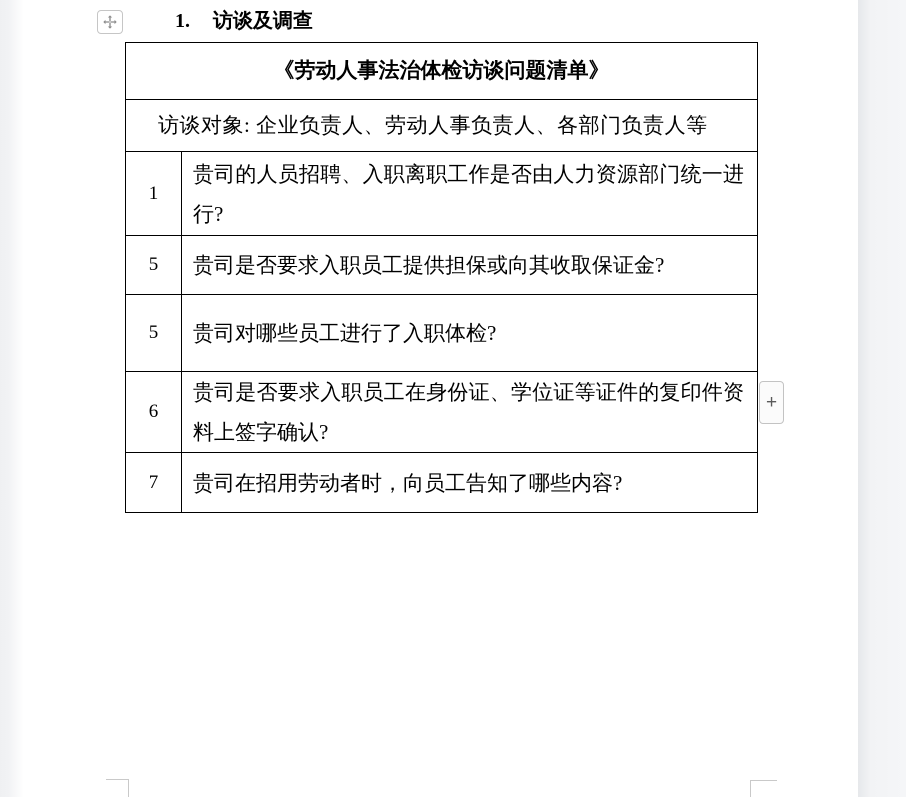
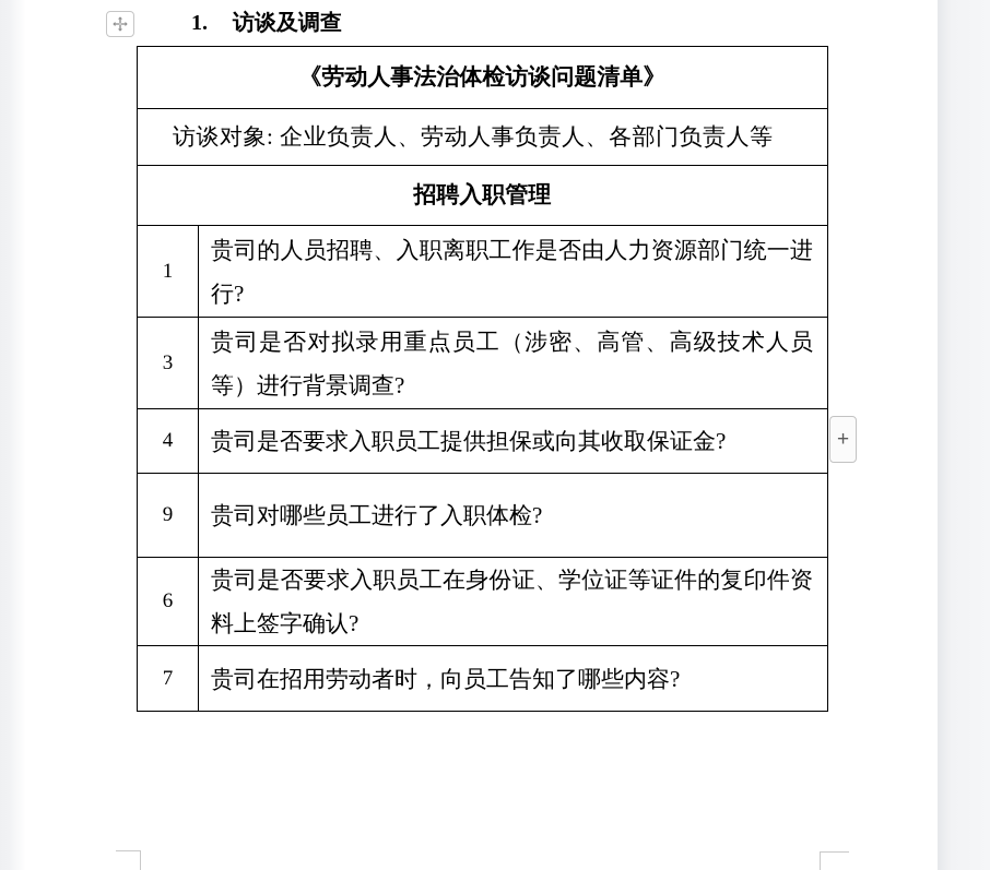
  1. 访谈及调查
  《劳动人事法治体检访谈问题清单》
  访谈对象: 企业负责人、劳动人事负责人、各部门负责人等
+ 招聘入职管理
  1	贵司的人员招聘、入职离职工作是否由人力资源部门统一进行?
+ 3	贵司是否对拟录用重点员工（涉密、高管、高级技术人员等）进行背景调查?
- 5	贵司是否要求入职员工提供担保或向其收取保证金?
+ 4	贵司是否要求入职员工提供担保或向其收取保证金?
- 5	贵司对哪些员工进行了入职体检?
+ 9	贵司对哪些员工进行了入职体检?
  6	贵司是否要求入职员工在身份证、学位证等证件的复印件资料上签字确认?
  7	贵司在招用劳动者时，向员工告知了哪些内容?
  +
